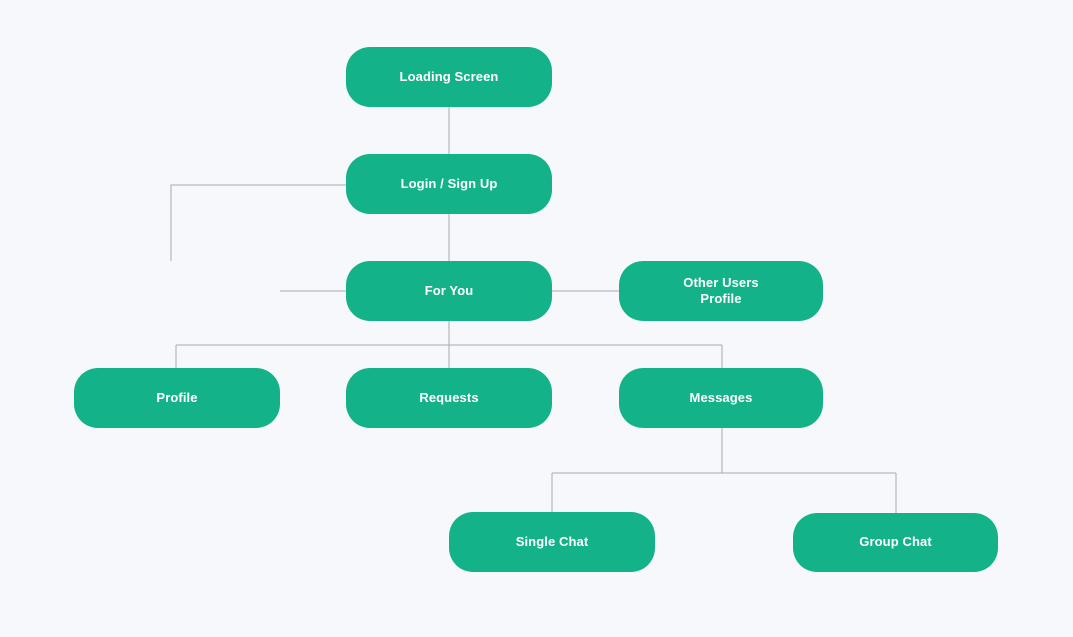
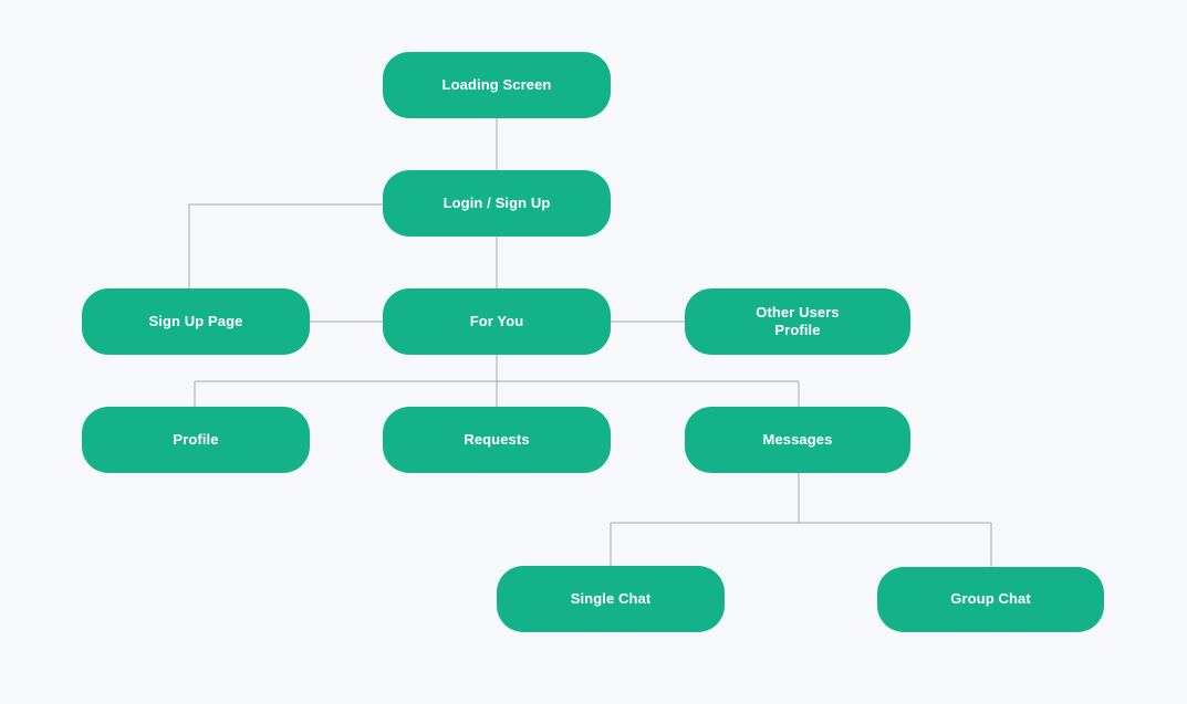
  Loading Screen
  Login / Sign Up
+ Sign Up Page
  For You
  Other Users
  Profile
  Profile
  Requests
  Messages
  Single Chat
  Group Chat
